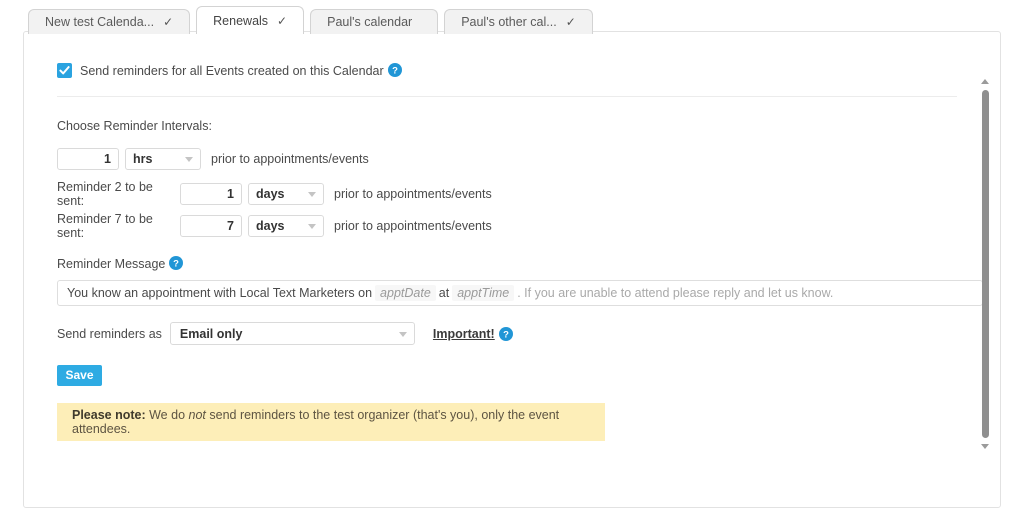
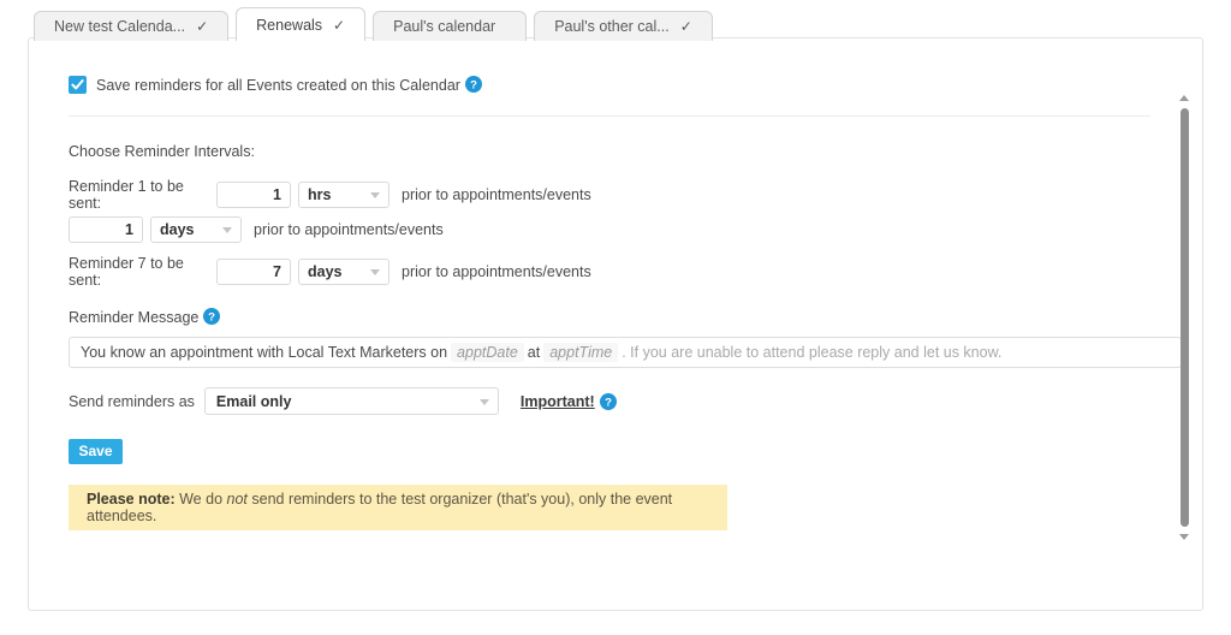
  New test Calenda...
  ✓
  Renewals
  ✓
  Paul's calendar
  Paul's other cal...
  ✓
- Send reminders for all Events created on this Calendar
+ Save reminders for all Events created on this Calendar
  ?
  Choose Reminder Intervals:
+ Reminder 1 to be sent:
  1
  hrs
  prior to appointments/events
- Reminder 2 to be sent:
  1
  days
  prior to appointments/events
  Reminder 7 to be sent:
  7
  days
  prior to appointments/events
  Reminder Message
  ?
  You know an appointment with Local Text Marketers on
  apptDate
  at
  apptTime
  . If you are unable to attend please reply and let us know.
  Send reminders as
  Email only
  Important!
  ?
  Save
  Please note: We do not send reminders to the test organizer (that's you), only the event attendees.
